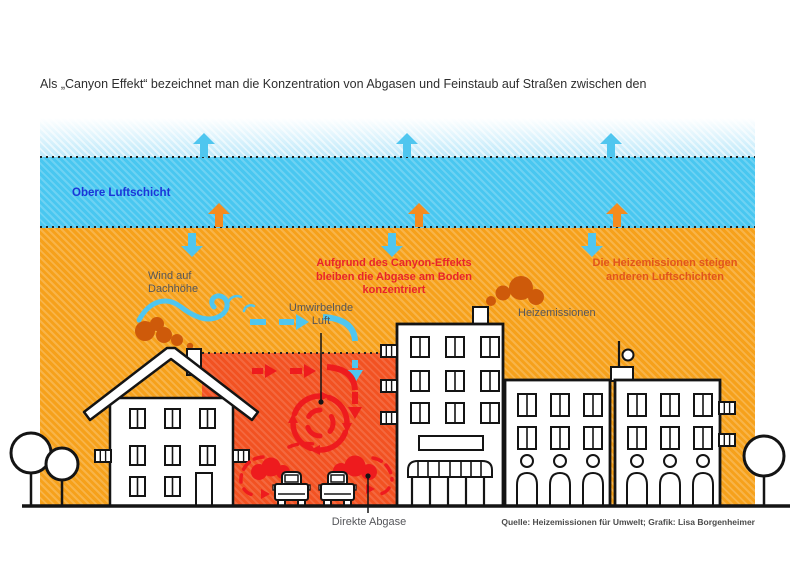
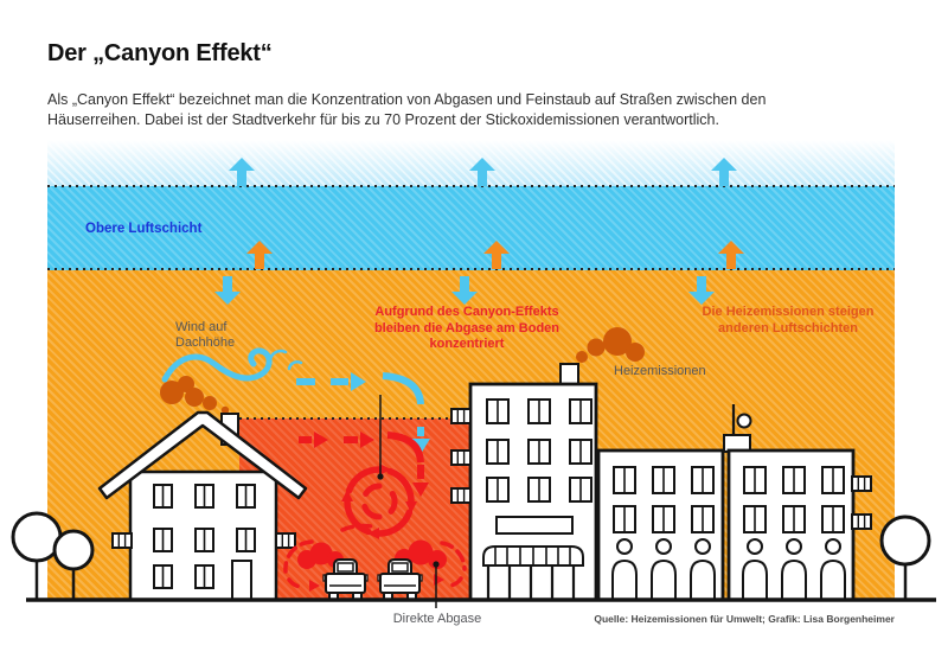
+ Der „Canyon Effekt“
  Als „Canyon Effekt“ bezeichnet man die Konzentration von Abgasen und Feinstaub auf Straßen zwischen den
+ Häuserreihen. Dabei ist der Stadtverkehr für bis zu 70 Prozent der Stickoxidemissionen verantwortlich.
  Obere Luftschicht
  Wind auf
  Dachhöhe
- Umwirbelnde
- Luft
  Aufgrund des Canyon-Effekts
  bleiben die Abgase am Boden
  konzentriert
  Die Heizemissionen steigen
  anderen Luftschichten
  Heizemissionen
  Direkte Abgase
  Quelle: Heizemissionen für Umwelt; Grafik: Lisa Borgenheimer
